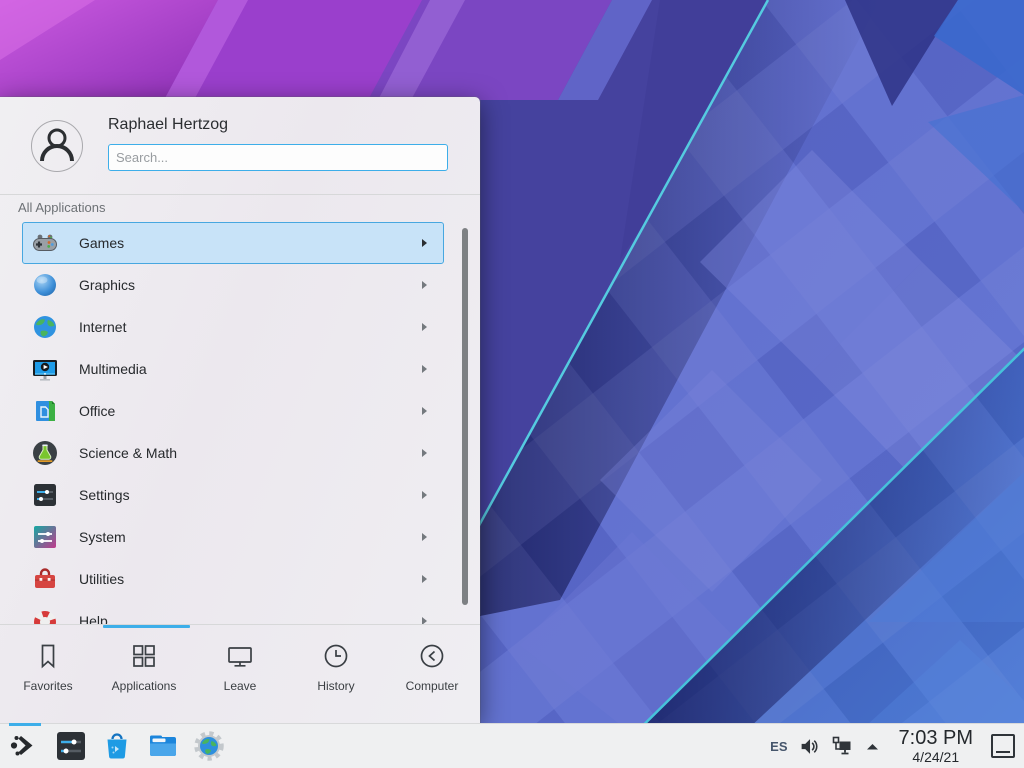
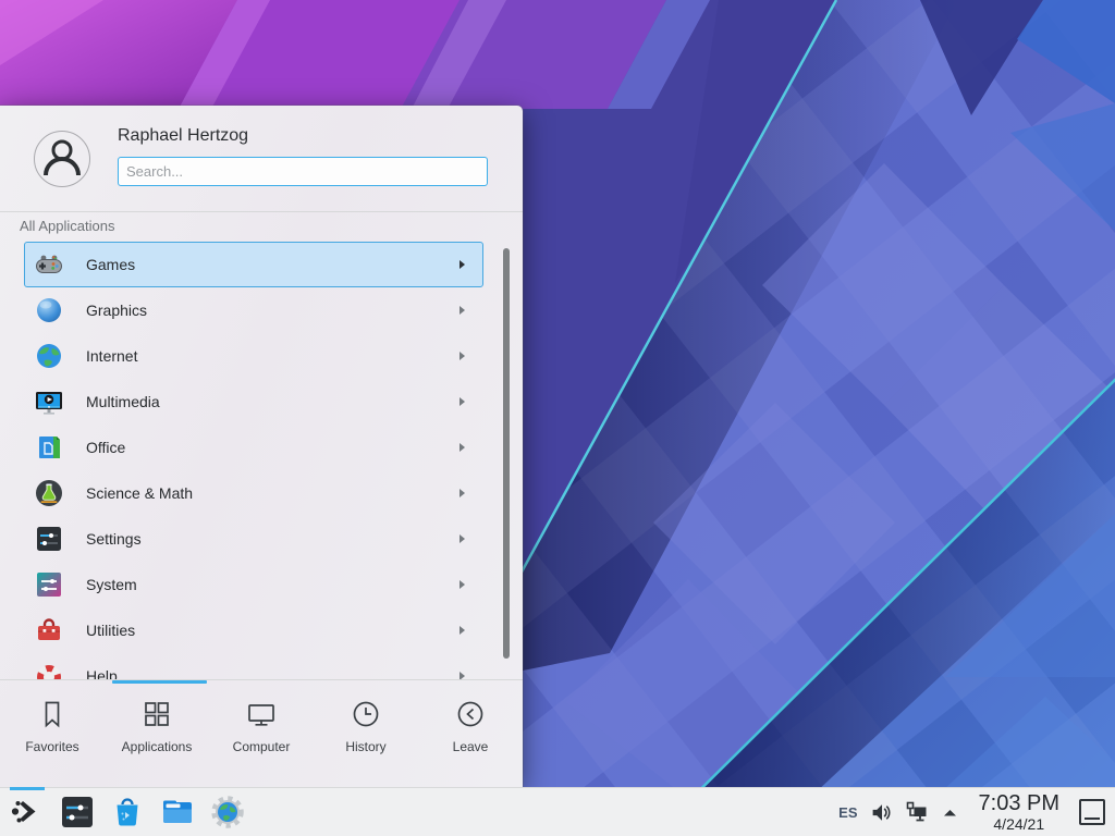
  Raphael Hertzog
  Search...
  All Applications
  Games
  Graphics
  Internet
  Multimedia
  Office
  Science & Math
  Settings
  System
  Utilities
  Help
  Favorites
  Applications
- Leave
+ Computer
  History
- Computer
+ Leave
  ES
  7:03 PM
  4/24/21
